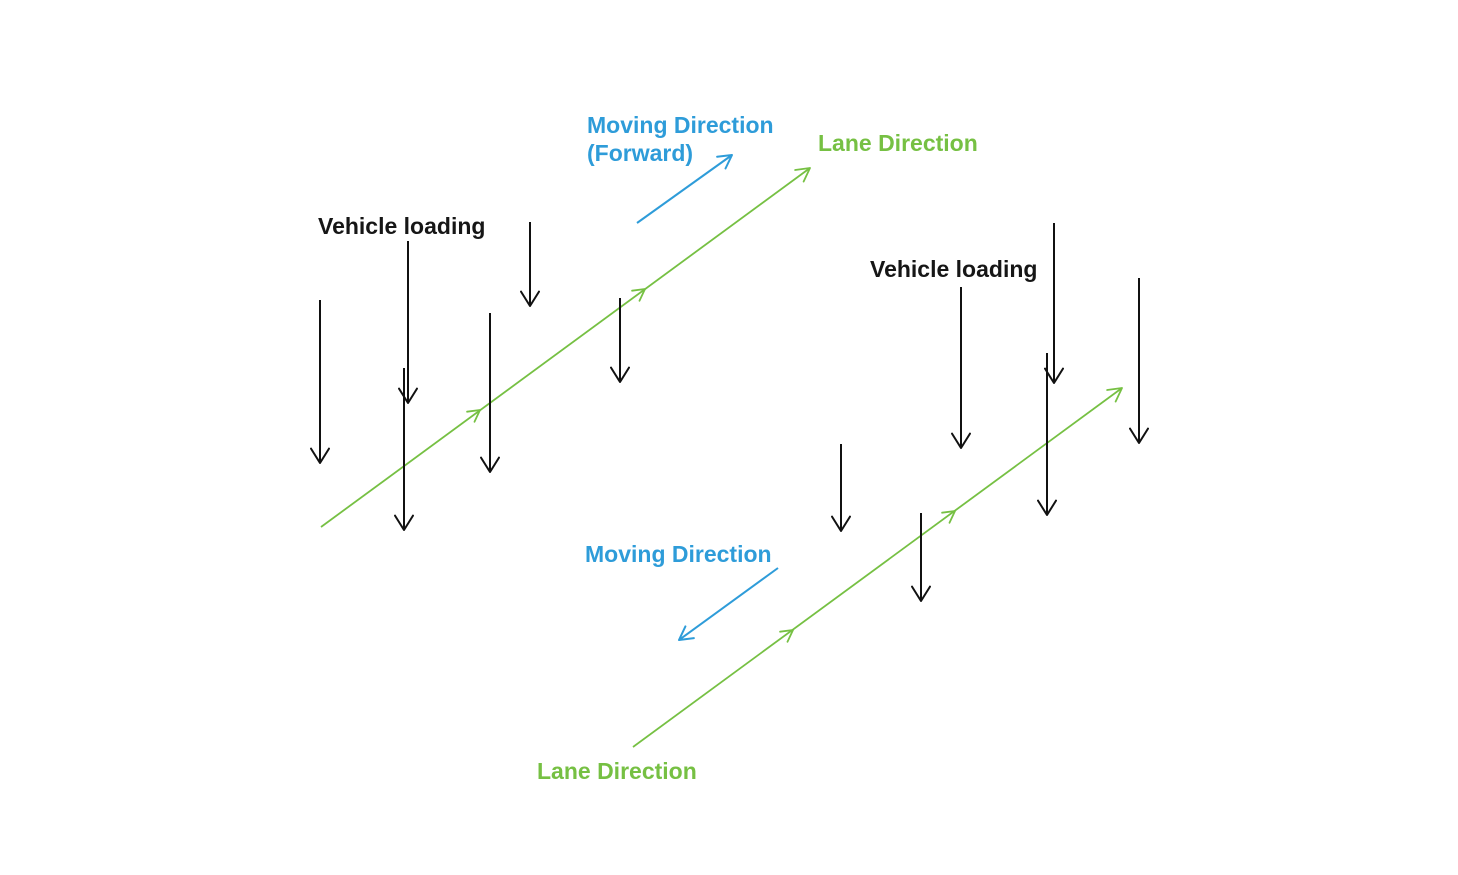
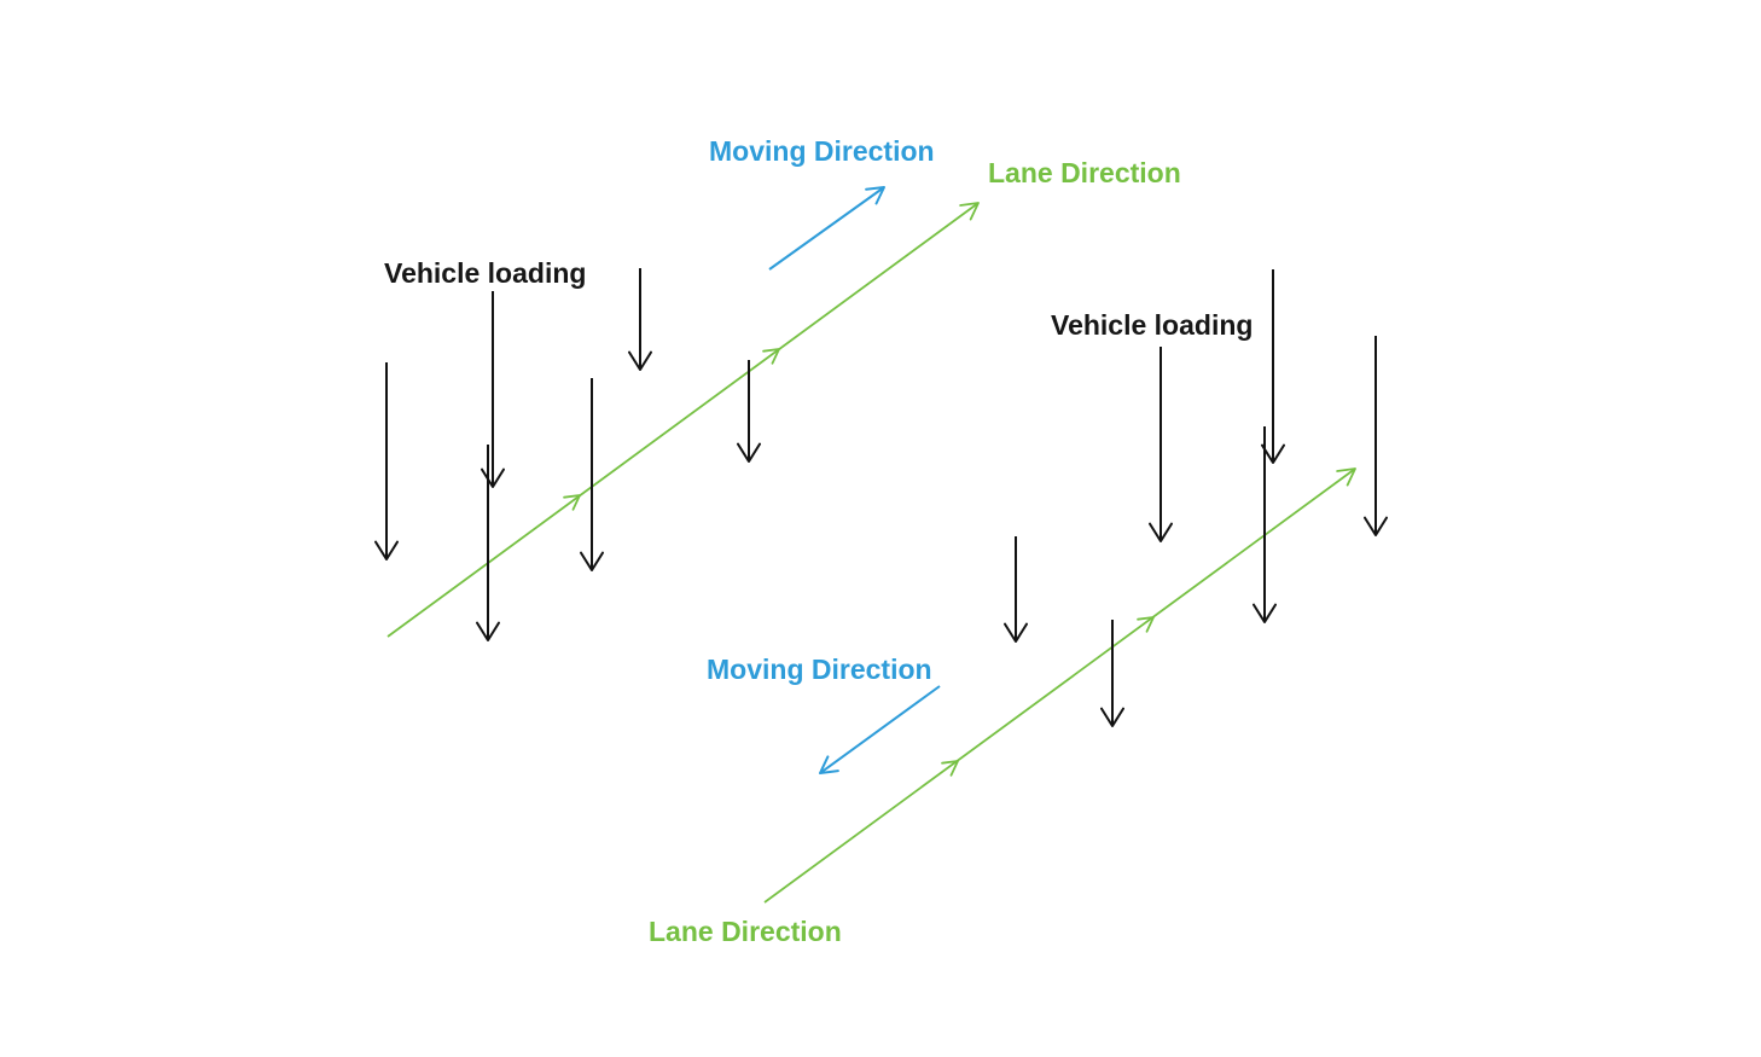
  Vehicle loading
  Moving Direction
- (Forward)
  Lane Direction
  Vehicle loading
  Moving Direction
  Lane Direction
